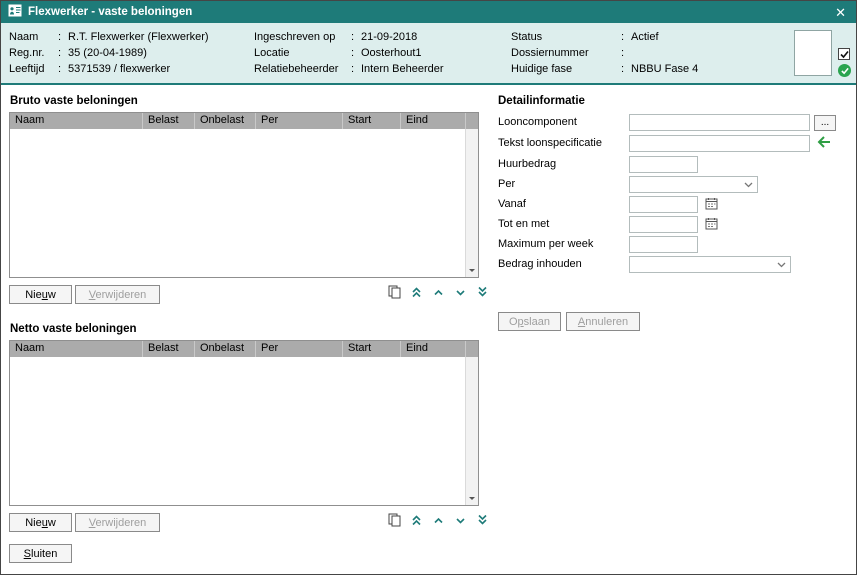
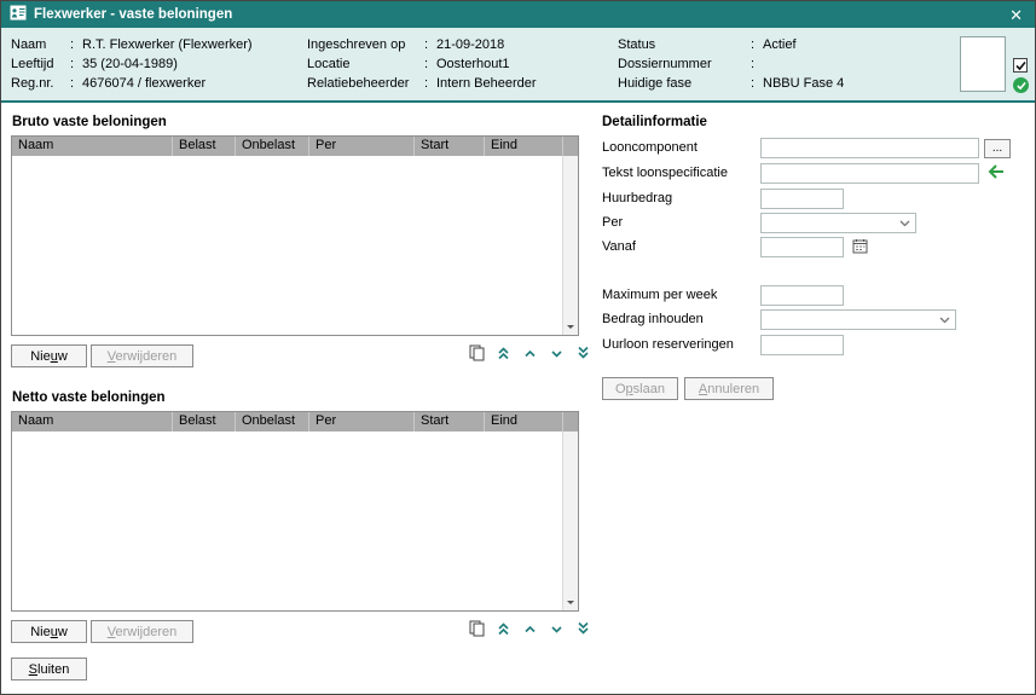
  Flexwerker - vaste beloningen
  ✕
  Naam
  :
  R.T. Flexwerker (Flexwerker)
- Reg.nr.
+ Leeftijd
  :
  35 (20-04-1989)
- Leeftijd
+ Reg.nr.
  :
- 5371539 / flexwerker
+ 4676074 / flexwerker
  Ingeschreven op
  :
  21-09-2018
  Locatie
  :
  Oosterhout1
  Relatiebeheerder
  :
  Intern Beheerder
  Status
  :
  Actief
  Dossiernummer
  :
  Huidige fase
  :
  NBBU Fase 4
  Bruto vaste beloningen
  Naam
  Belast
  Onbelast
  Per
  Start
  Eind
  Nieuw
  Verwijderen
  Netto vaste beloningen
  Naam
  Belast
  Onbelast
  Per
  Start
  Eind
  Nieuw
  Verwijderen
  Sluiten
  Detailinformatie
  Looncomponent
  ...
  Tekst loonspecificatie
  Huurbedrag
  Per
  Vanaf
- Tot en met
  Maximum per week
  Bedrag inhouden
+ Uurloon reserveringen
  Opslaan
  Annuleren
